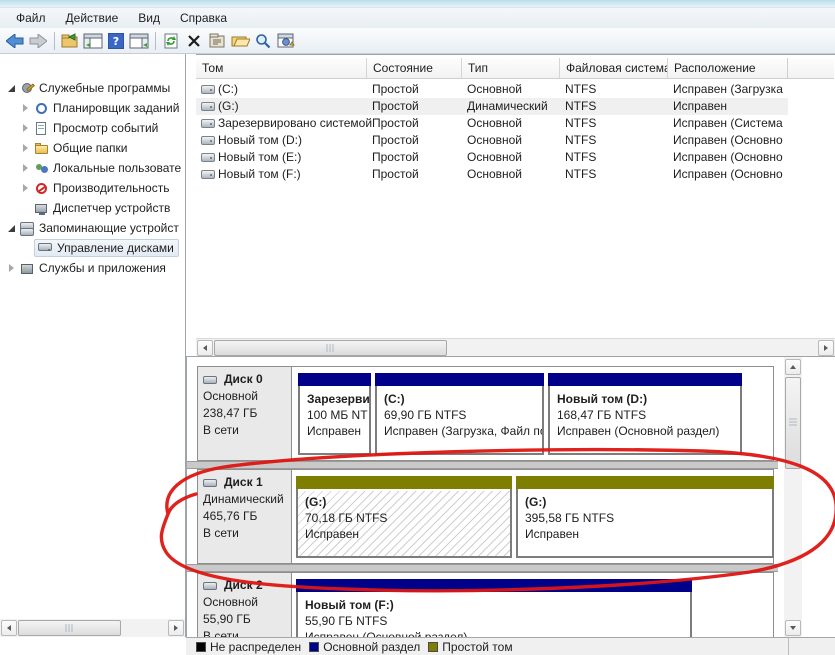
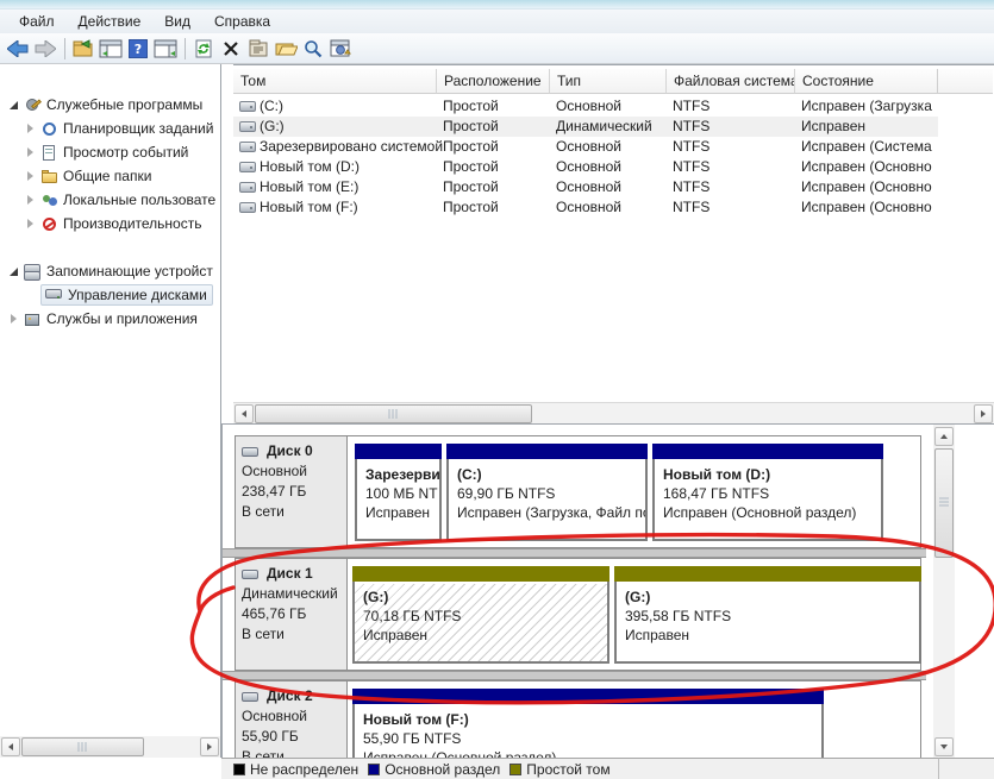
  Файл
  Действие
  Вид
  Справка
  ?
  Служебные программы
  Планировщик заданий
  Просмотр событий
  Общие папки
  Локальные пользовате
  Производительность
- Диспетчер устройств
  Запоминающие устройст
  Управление дисками
  Службы и приложения
  Том
- Состояние
+ Расположение
  Тип
  Файловая систем
- Расположение
+ Состояние
  (C:)
  Простой
  Основной
  NTFS
  Исправен (Загрузка
  (G:)
  Простой
  Динамический
  NTFS
  Исправен
  Зарезервировано системой
  Простой
  Основной
  NTFS
  Исправен (Система
  Новый том (D:)
  Простой
  Основной
  NTFS
  Исправен (Основно
  Новый том (E:)
  Простой
  Основной
  NTFS
  Исправен (Основно
  Новый том (F:)
  Простой
  Основной
  NTFS
  Исправен (Основно
  Диск 0
  Основной
  238,47 ГБ
  В сети
  Зарезерви
  100 МБ NT
  Исправен
  (C:)
  69,90 ГБ NTFS
  Исправен (Загрузка, Файл п
  Новый том (D:)
  168,47 ГБ NTFS
  Исправен (Основной раздел)
  Диск 1
  Динамический
  465,76 ГБ
  В сети
  (G:)
  70,18 ГБ NTFS
  Исправен
  (G:)
  395,58 ГБ NTFS
  Исправен
  Диск
  Основной
  55,90 ГБ
  В сети
  Новый том (F:)
  55,90 ГБ NTFS
  Не распределен
  Основной раздел
  Простой том
